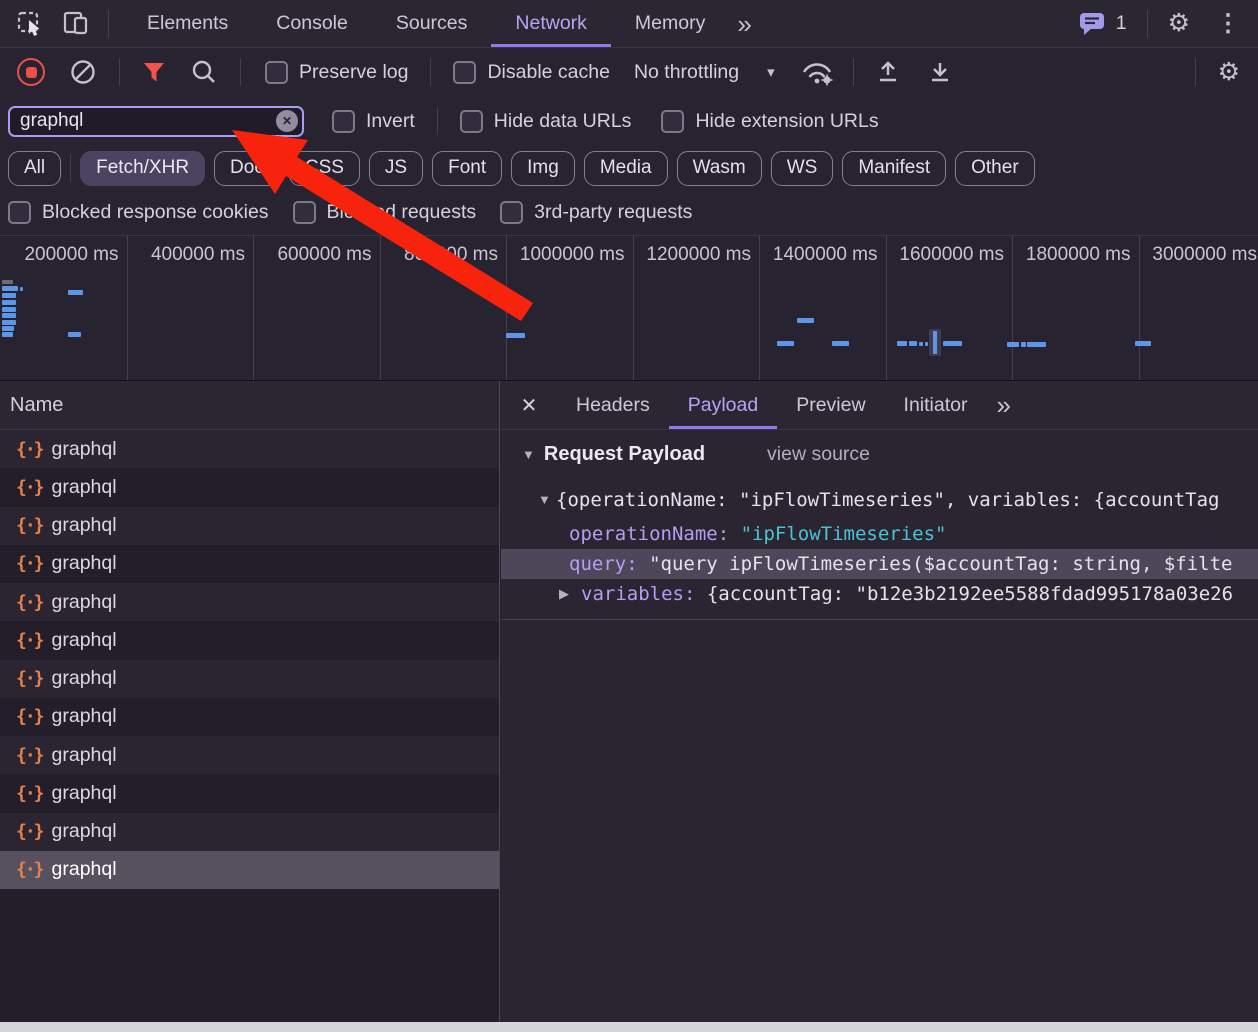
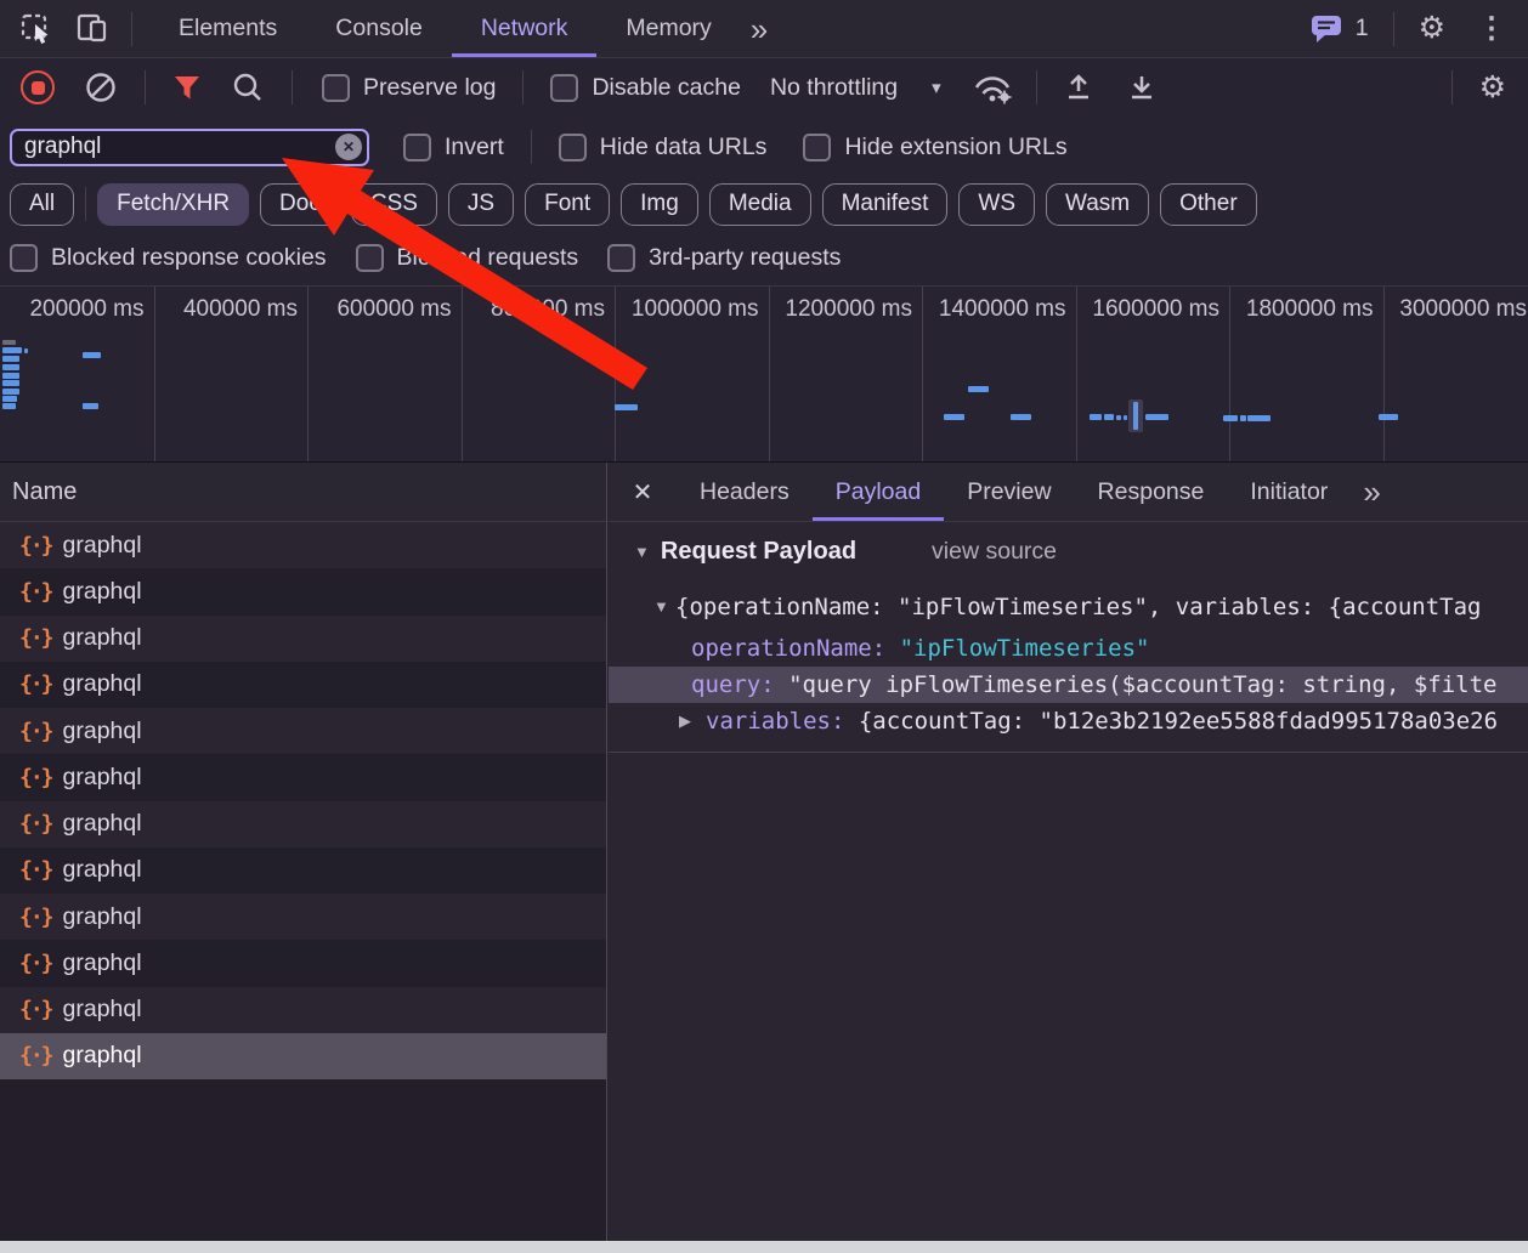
  Elements
  Console
- Sources
  Network
  Memory
  »
  1
  ⚙
  ⋮
  Preserve log
  Disable cache
  No throttling
  ▾
  ⚙
  graphql
  ✕
  Invert
  Hide data URLs
  Hide extension URLs
  All
  Fetch/XHR
  JS
  Font
  Img
  Media
- Wasm
+ Manifest
  WS
- Manifest
+ Wasm
  Other
  Blocked response cookies
  Bld requests
  3rd-party requests
  200000 ms
  400000 ms
  600000 ms
  1000000 ms
  1200000 ms
  1400000 ms
  1600000 ms
  1800000 ms
  3000000 ms
  Name
  {·}
  graphql
  {·}
  graphql
  {·}
  graphql
  {·}
  graphql
  {·}
  graphql
  {·}
  graphql
  {·}
  graphql
  {·}
  graphql
  {·}
  graphql
  {·}
  graphql
  {·}
  graphql
  {·}
  graphql
  ✕
  Headers
  Payload
  Preview
+ Response
  Initiator
  »
  ▼
  Request Payload
  view source
  ▼
  {operationName: "ipFlowTimeseries", variables: {accountTag
  operationName: "ipFlowTimeseries"
  query: "query ipFlowTimeseries($accountTag: string, $filte
  ▶
  variables: {accountTag: "b12e3b2192ee5588fdad995178a03e26
